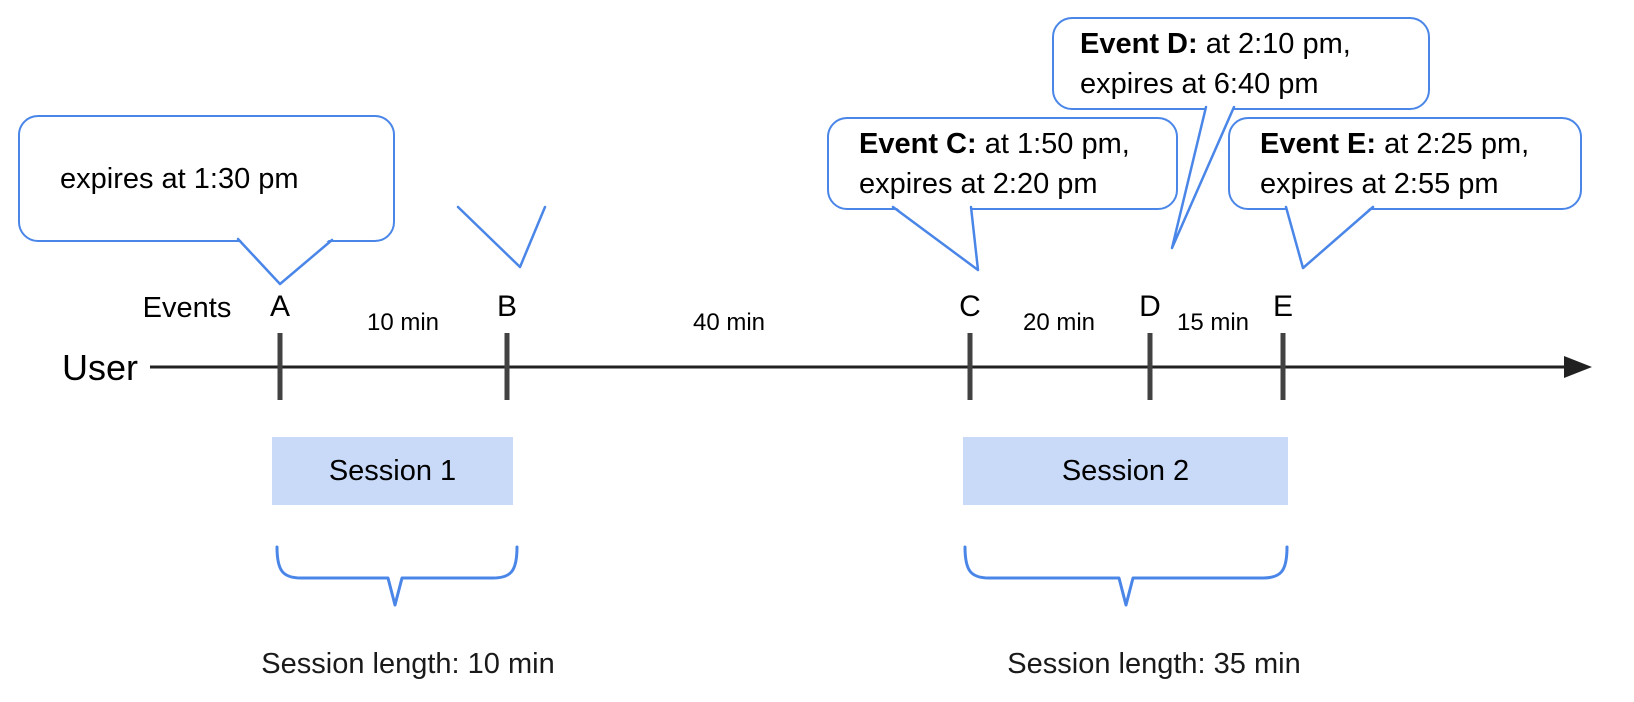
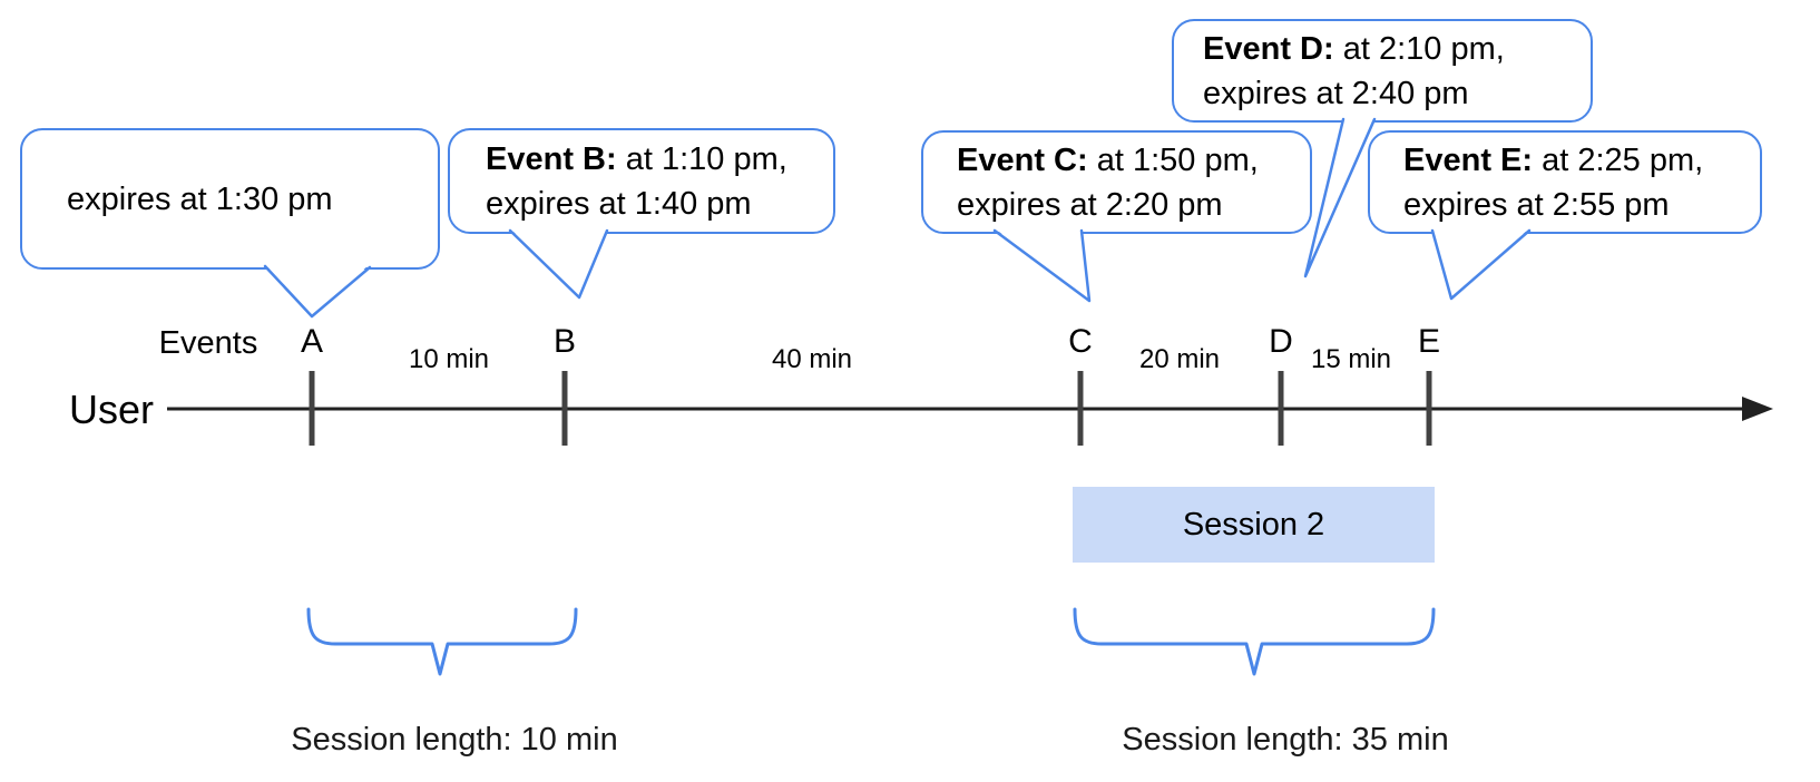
  expires at 1:30 pm
+ Event B: at 1:10 pm,
+ expires at 1:40 pm
  Event C: at 1:50 pm,
  expires at 2:20 pm
  Event D: at 2:10 pm,
- expires at 6:40 pm
+ expires at 2:40 pm
  Event E: at 2:25 pm,
  expires at 2:55 pm
  User
  Events
  A
  B
  C
  D
  E
  10 min
  40 min
  20 min
  15 min
- Session 1
  Session 2
  Session length: 10 min
  Session length: 35 min
